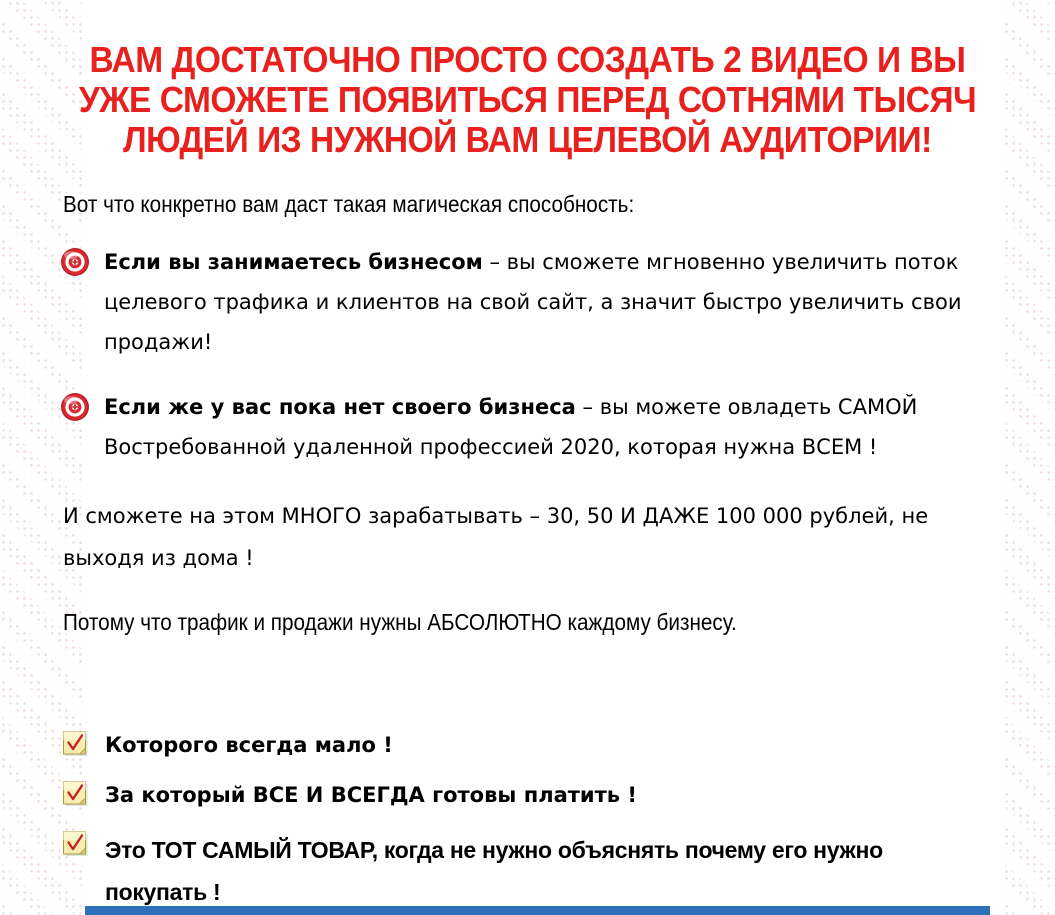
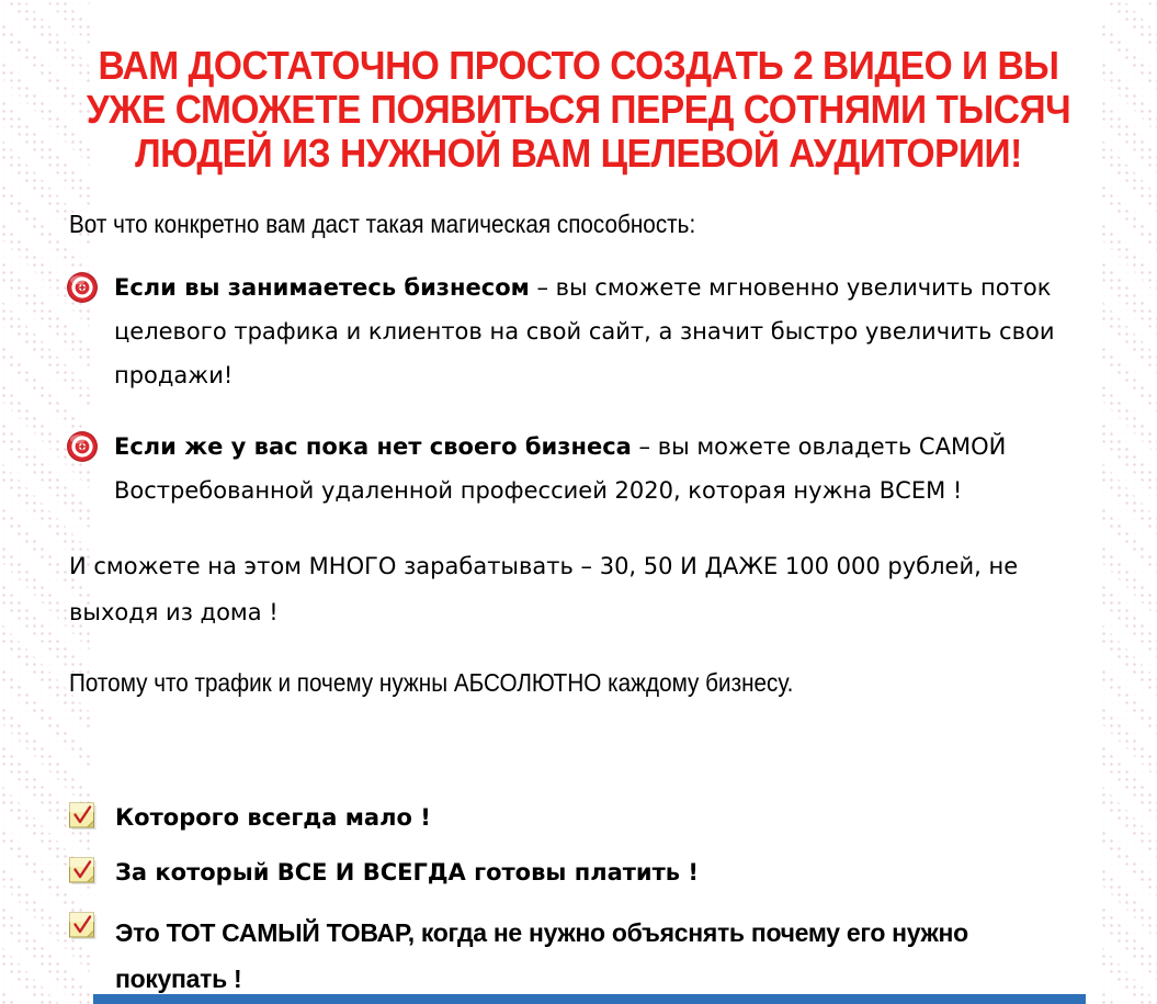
  ВАМ ДОСТАТОЧНО ПРОСТО СОЗДАТЬ 2 ВИДЕО И ВЫ
  УЖЕ СМОЖЕТЕ ПОЯВИТЬСЯ ПЕРЕД СОТНЯМИ ТЫСЯЧ
  ЛЮДЕЙ ИЗ НУЖНОЙ ВАМ ЦЕЛЕВОЙ АУДИТОРИИ!
  Вот что конкретно вам даст такая магическая способность:
  Если вы занимаетесь бизнесом – вы сможете мгновенно увеличить поток целевого трафика и клиентов на свой сайт, а значит быстро увеличить свои продажи!
  Если же у вас пока нет своего бизнеса – вы можете овладеть САМОЙ Востребованной удаленной профессией 2020, которая нужна ВСЕМ !
  И сможете на этом МНОГО зарабатывать – 30, 50 И ДАЖЕ 100 000 рублей, не выходя из дома !
- Потому что трафик и продажи нужны АБСОЛЮТНО каждому бизнесу.
+ Потому что трафик и почему нужны АБСОЛЮТНО каждому бизнесу.
  Которого всегда мало !
  За который ВСЕ И ВСЕГДА готовы платить !
  Это ТОТ САМЫЙ ТОВАР, когда не нужно объяснять почему его нужно покупать !
